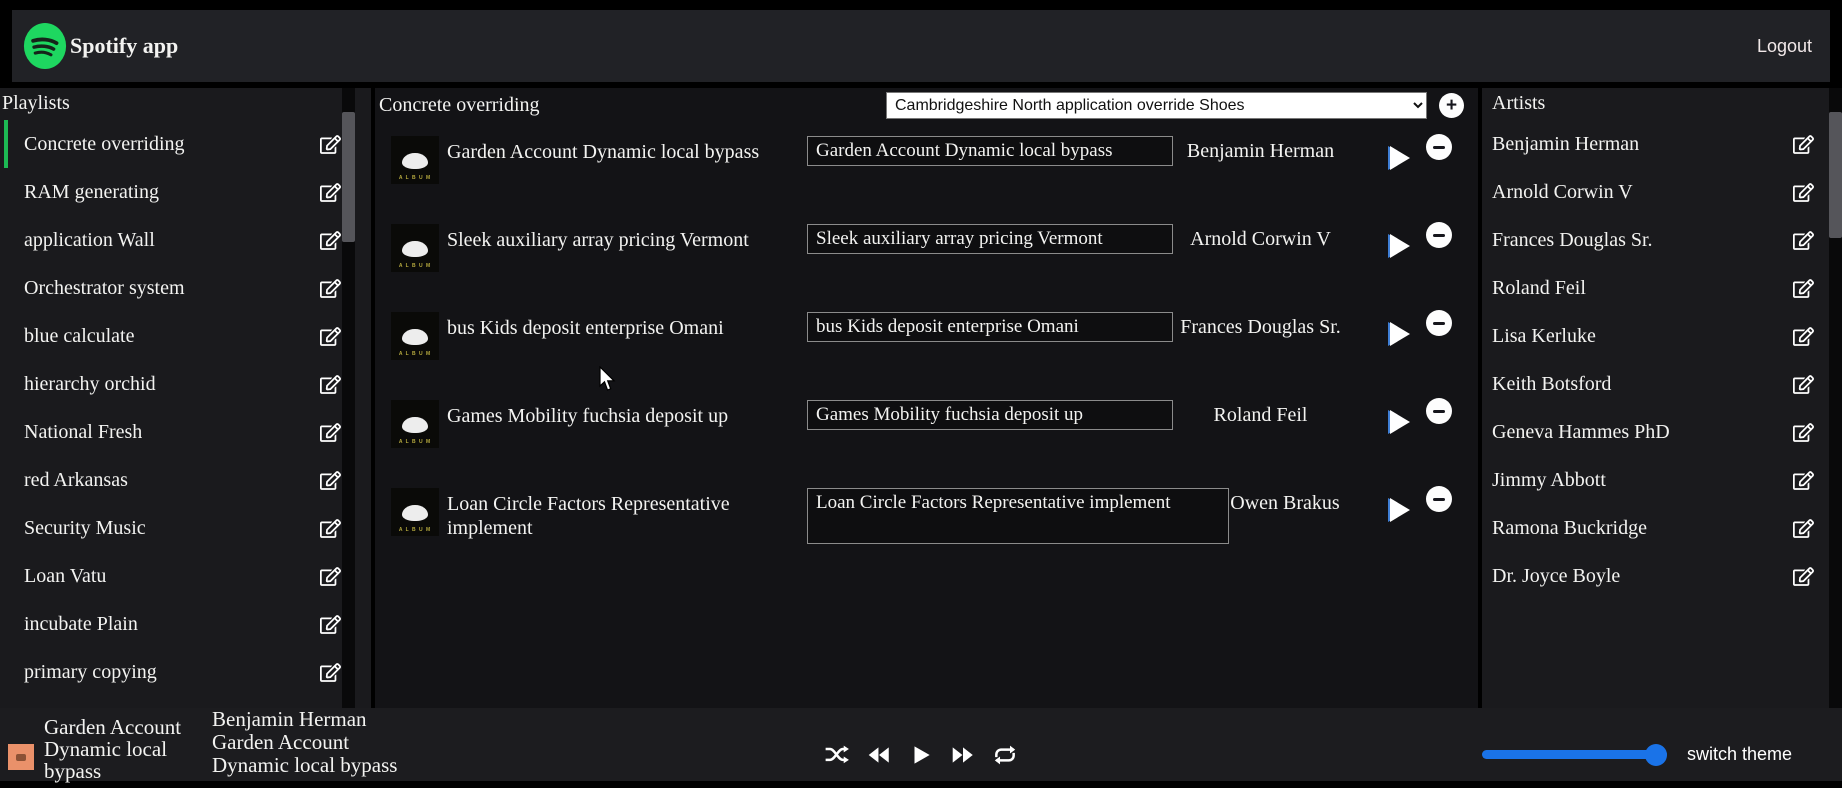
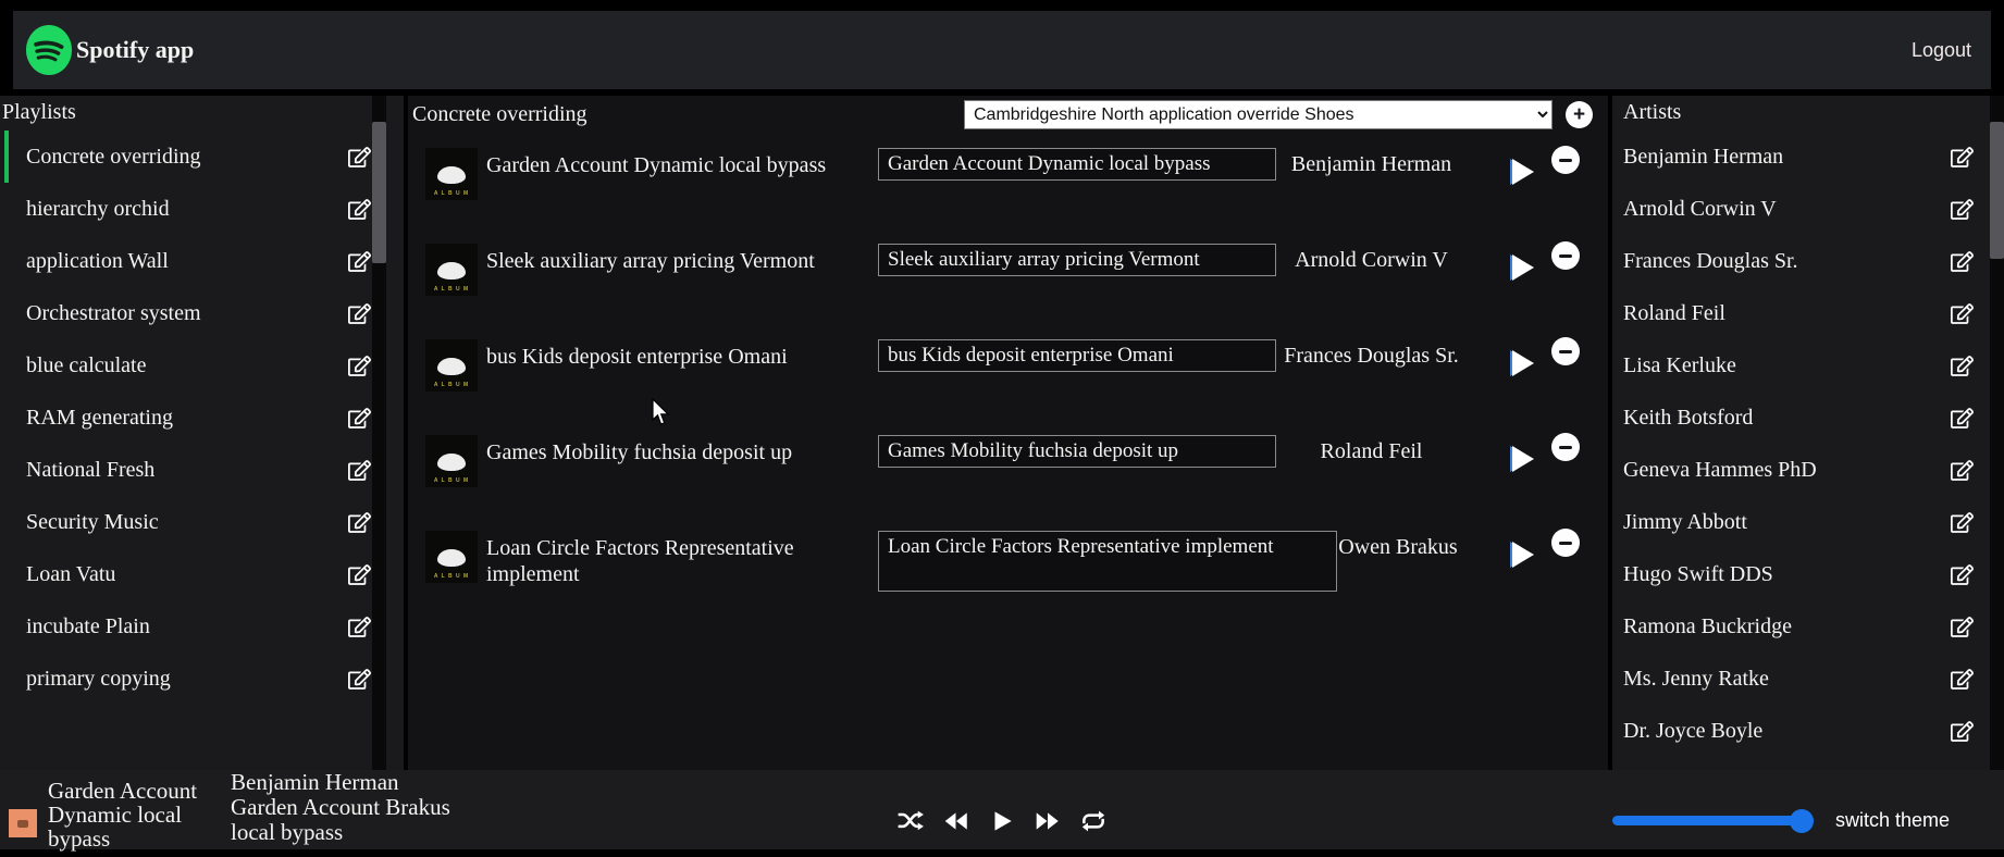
  Spotify app
  Logout
  Playlists
  Concrete overriding
- RAM generating
+ hierarchy orchid
  application Wall
  Orchestrator system
  blue calculate
- hierarchy orchid
+ RAM generating
  National Fresh
- red Arkansas
  Security Music
  Loan Vatu
  incubate Plain
  primary copying
  Concrete overriding
  Cambridgeshire North application override Shoes
  +
  Garden Account Dynamic local bypass
  Garden Account Dynamic local bypass
  Benjamin Herman
  Sleek auxiliary array pricing Vermont
  Sleek auxiliary array pricing Vermont
  Arnold Corwin V
  bus Kids deposit enterprise Omani
  bus Kids deposit enterprise Omani
  Frances Douglas Sr.
  Games Mobility fuchsia deposit up
  Games Mobility fuchsia deposit up
  Roland Feil
  Loan Circle Factors Representative implement
  Loan Circle Factors Representative implement
  Owen Brakus
  Artists
  Benjamin Herman
  Arnold Corwin V
  Frances Douglas Sr.
  Roland Feil
  Lisa Kerluke
  Keith Botsford
  Geneva Hammes PhD
  Jimmy Abbott
+ Hugo Swift DDS
  Ramona Buckridge
+ Ms. Jenny Ratke
  Dr. Joyce Boyle
  Garden Account Dynamic local bypass
- Benjamin Herman Garden Account Dynamic local bypass
+ Benjamin Herman Garden Account Brakus local bypass
  switch theme
